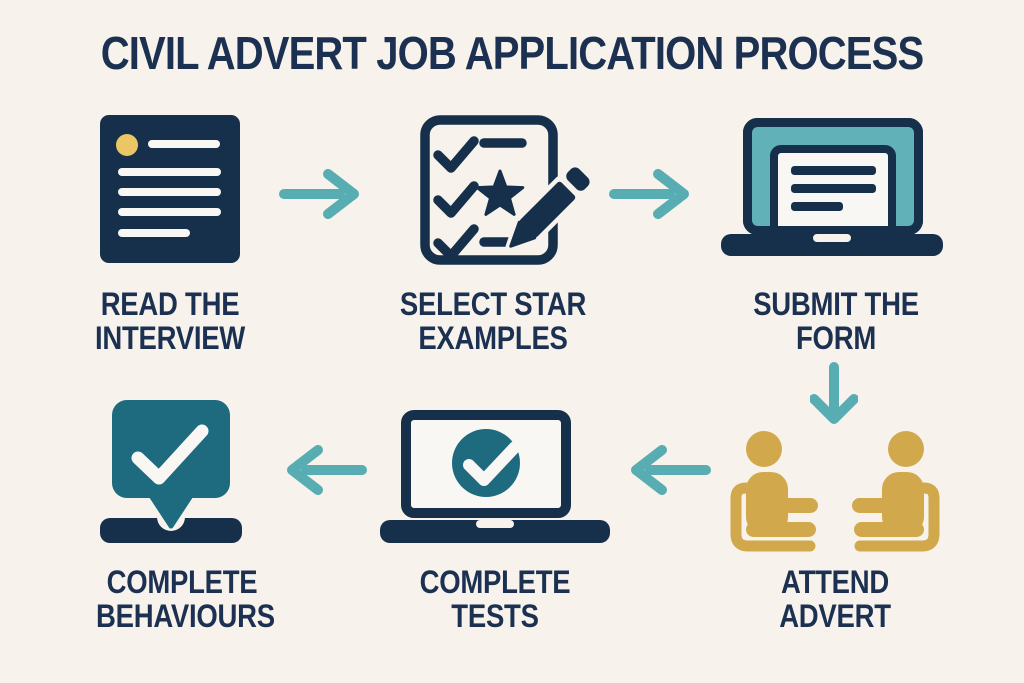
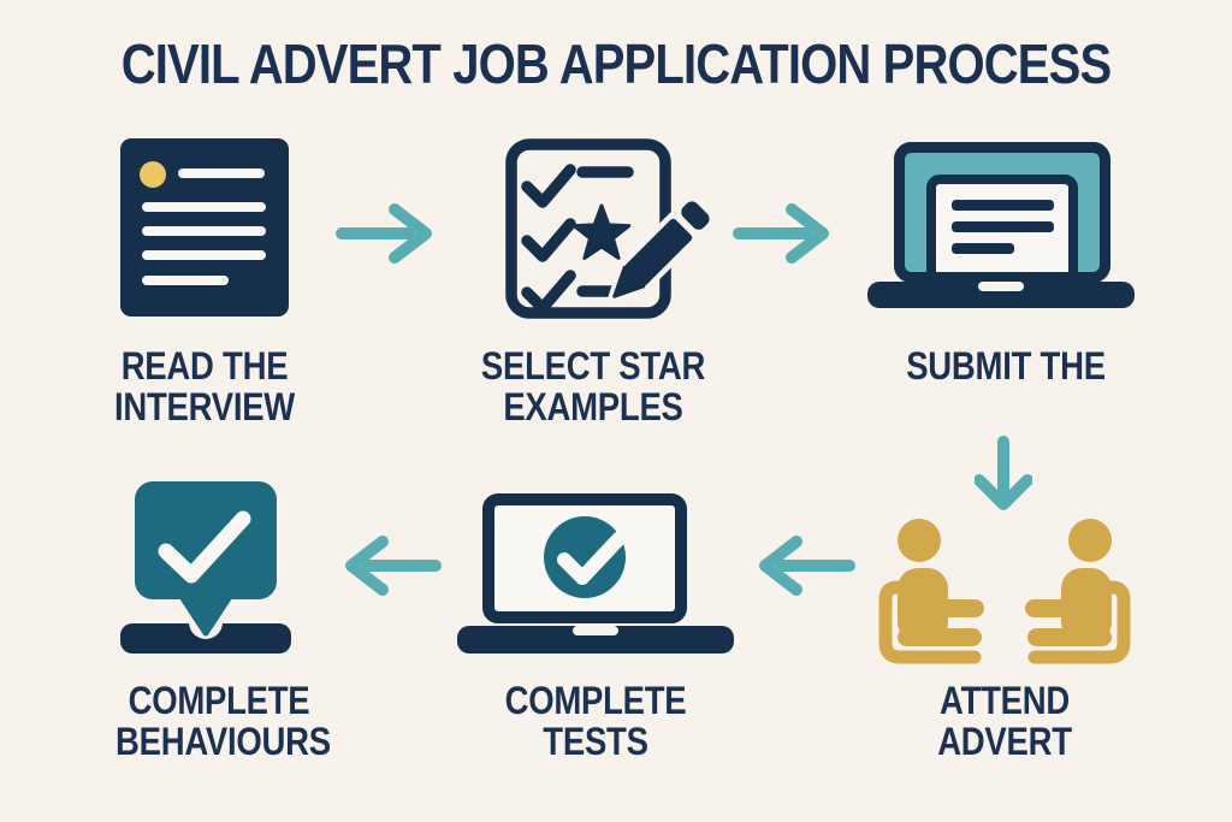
  CIVIL ADVERT JOB APPLICATION PROCESS
  READ THE
  INTERVIEW
  SELECT STAR
  EXAMPLES
  SUBMIT THE
- FORM
  ATTEND
  ADVERT
  COMPLETE
  TESTS
  COMPLETE
  BEHAVIOURS
